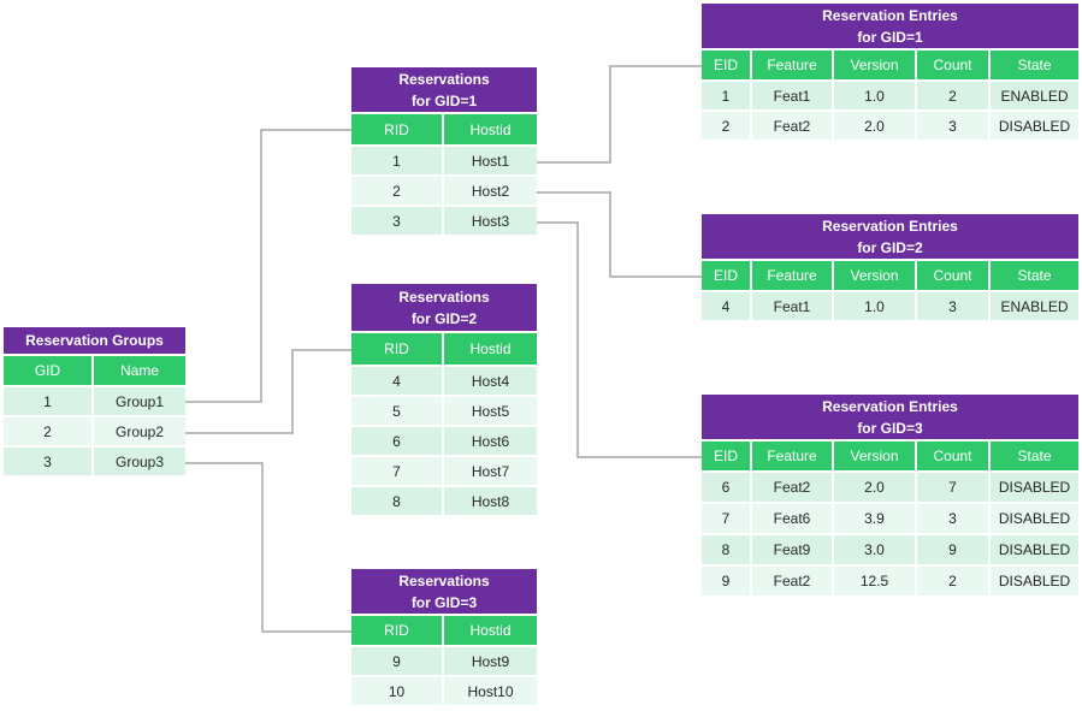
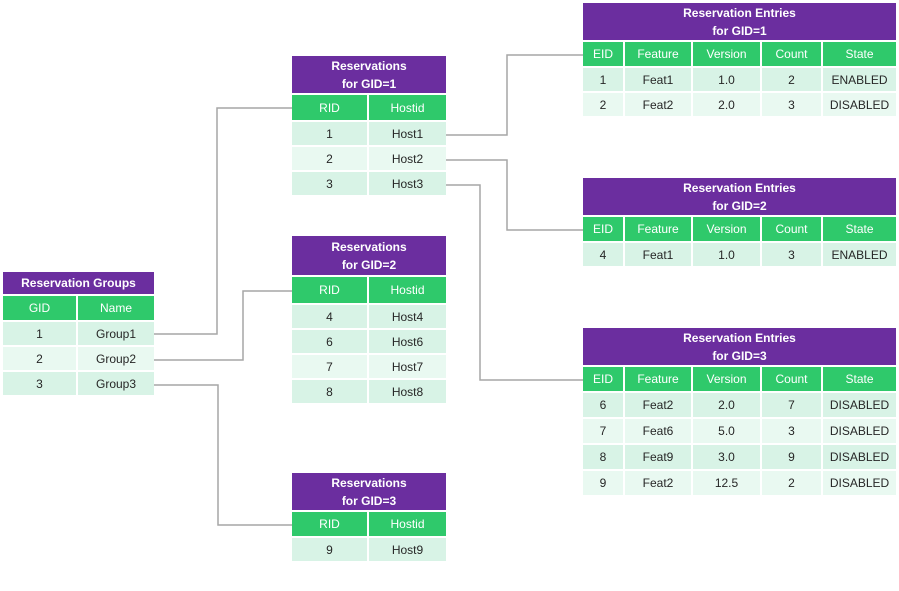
  Reservation Groups
  GID
  Name
  1
  Group1
  2
  Group2
  3
  Group3
  Reservations
  for GID=1
  RID
  Hostid
  1
  Host1
  2
  Host2
  3
  Host3
  Reservations
  for GID=2
  RID
  Hostid
  4
  Host4
- 5
- Host5
  6
  Host6
  7
  Host7
  8
  Host8
  Reservations
  for GID=3
  RID
  Hostid
  9
  Host9
- 10
- Host10
  Reservation Entries
  for GID=1
  EID
  Feature
  Version
  Count
  State
  1
  Feat1
  1.0
  2
  ENABLED
  2
  Feat2
  2.0
  3
  DISABLED
  Reservation Entries
  for GID=2
  EID
  Feature
  Version
  Count
  State
  4
  Feat1
  1.0
  3
  ENABLED
  Reservation Entries
  for GID=3
  EID
  Feature
  Version
  Count
  State
  6
  Feat2
  2.0
  7
  DISABLED
  7
  Feat6
- 3.9
+ 5.0
  3
  DISABLED
  8
  Feat9
  3.0
  9
  DISABLED
  9
  Feat2
  12.5
  2
  DISABLED
